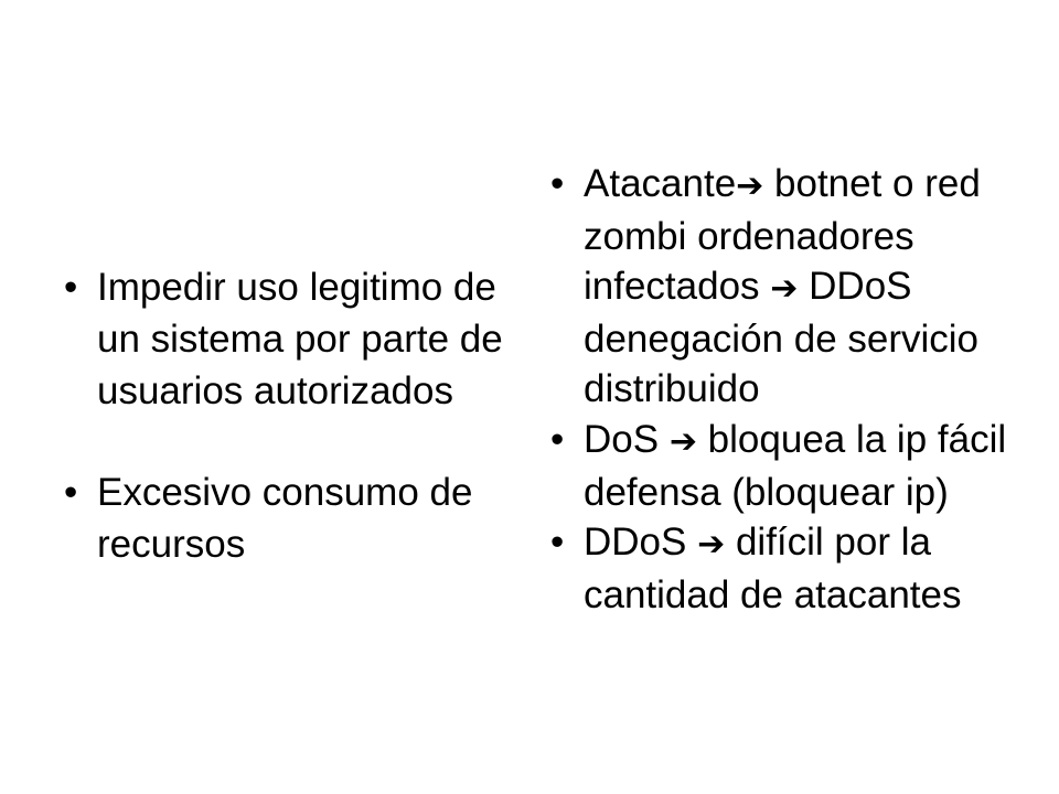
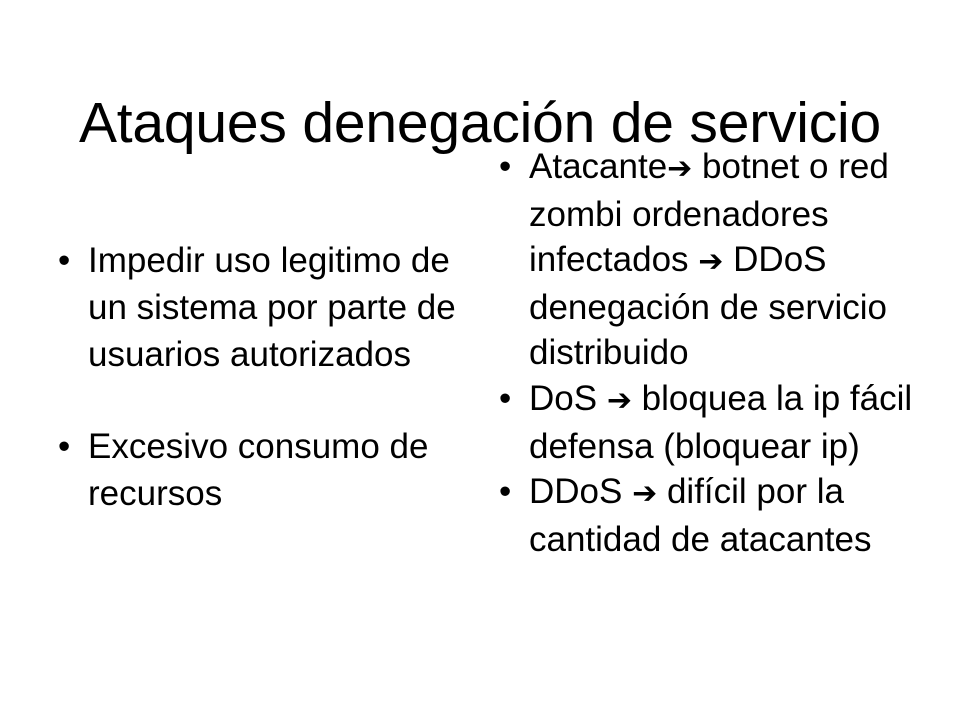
+ Ataques denegación de servicio
  •
  Impedir uso legitimo de un sistema por parte de usuarios autorizados
  •
  Excesivo consumo de recursos
  •
  Atacante➔ botnet o red zombi ordenadores infectados ➔ DDoS denegación de servicio distribuido
  •
  DoS ➔ bloquea la ip fácil defensa (bloquear ip)
  •
  DDoS ➔ difícil por la cantidad de atacantes
